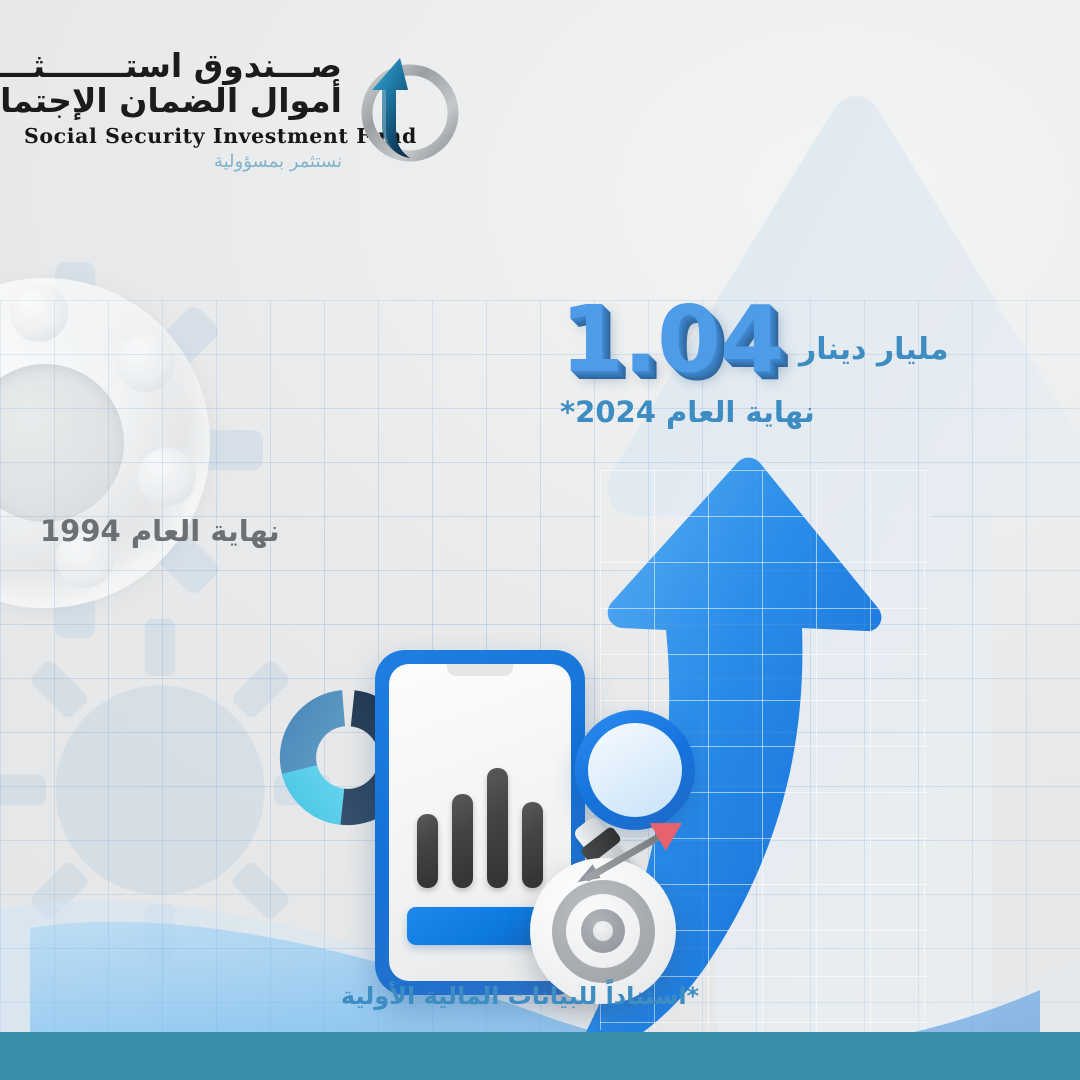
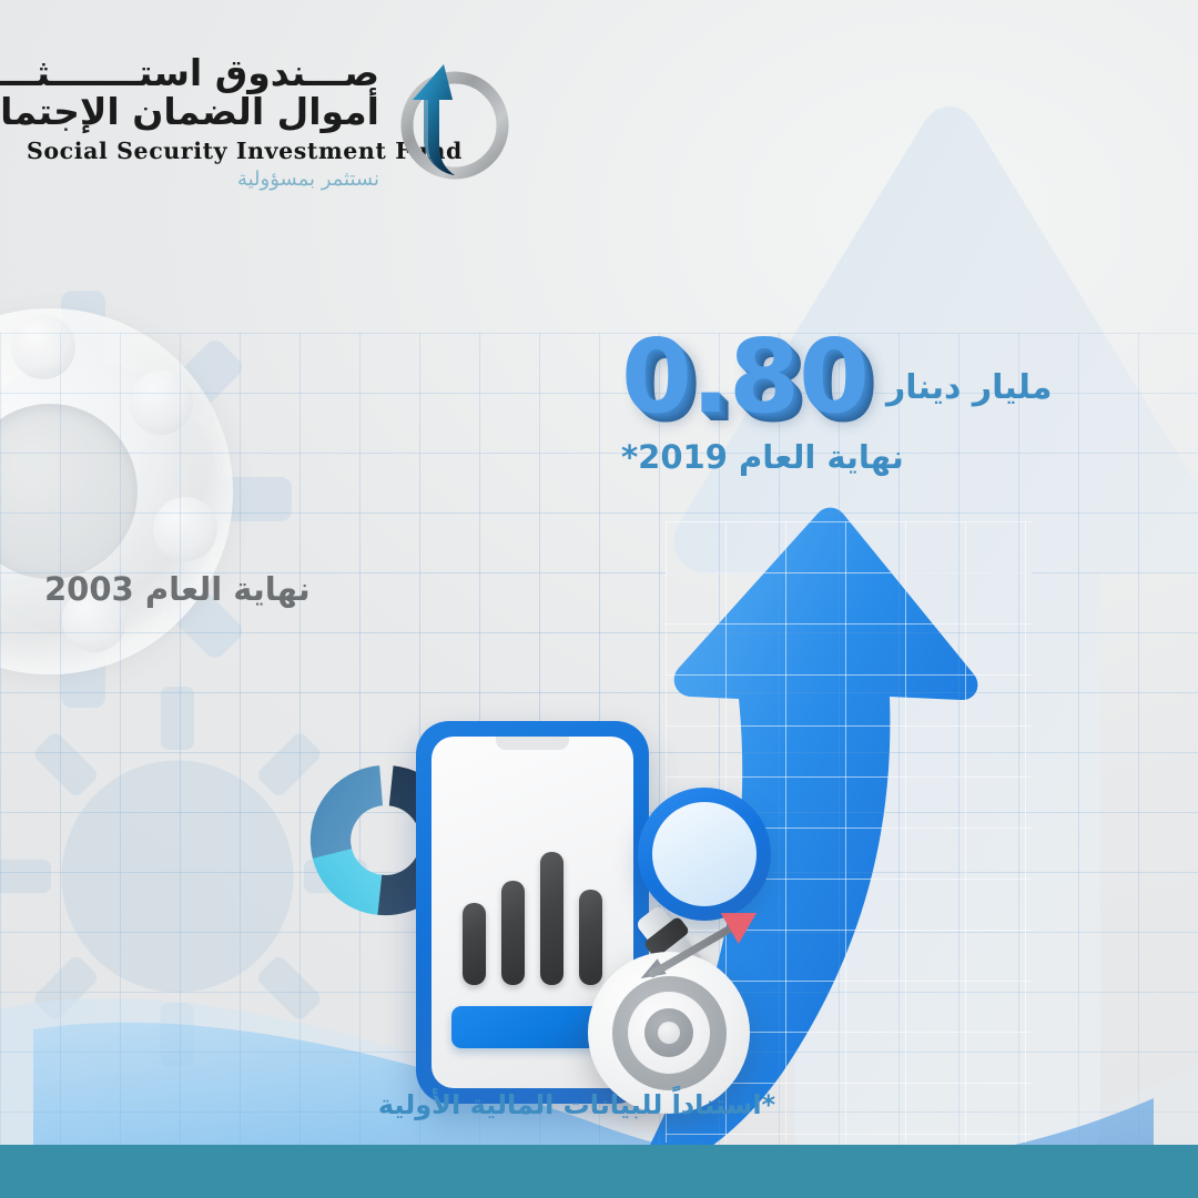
  صـــندوق استـــــــثـــ
  أموال الضمان الإجتما
  Social Security Investment
  نستثمر بمسؤولية
  مليار دينار
- 1.04
+ 0.80
- نهاية العام 2024*
+ نهاية العام 2019*
- نهاية العام 1994
+ نهاية العام 2003
  *استناداً للبيانات المالية الأولية
